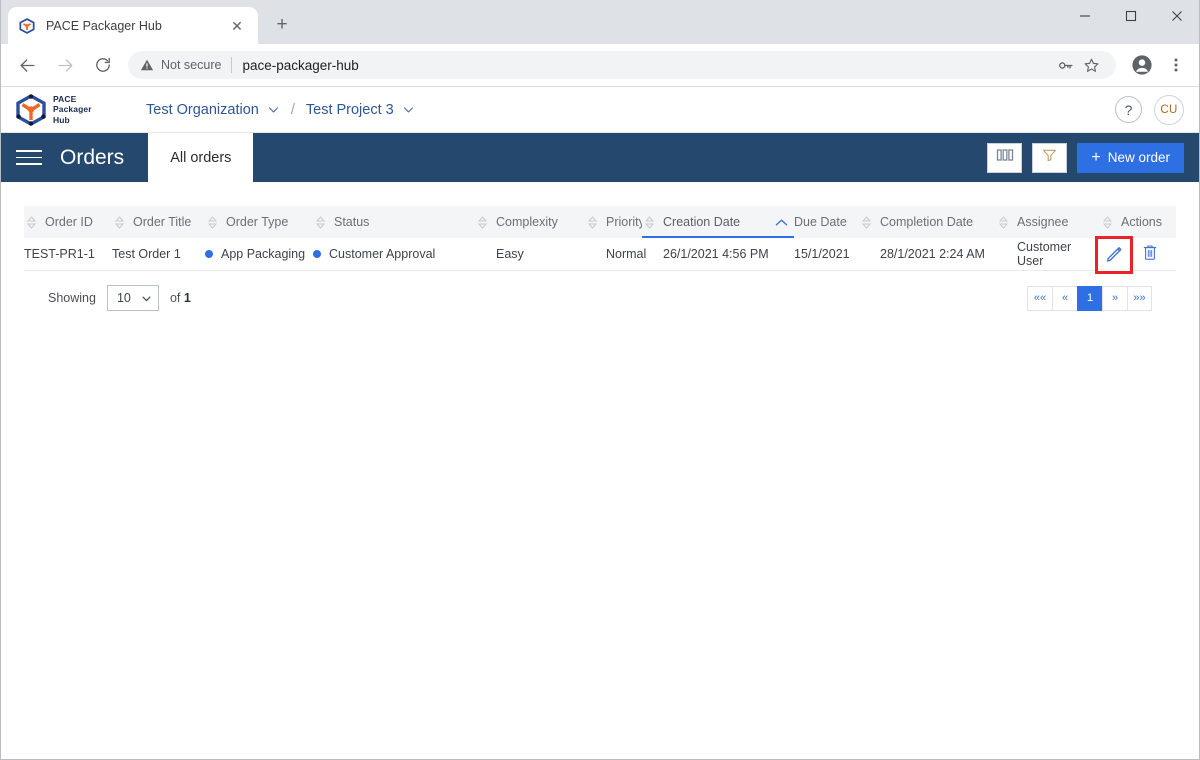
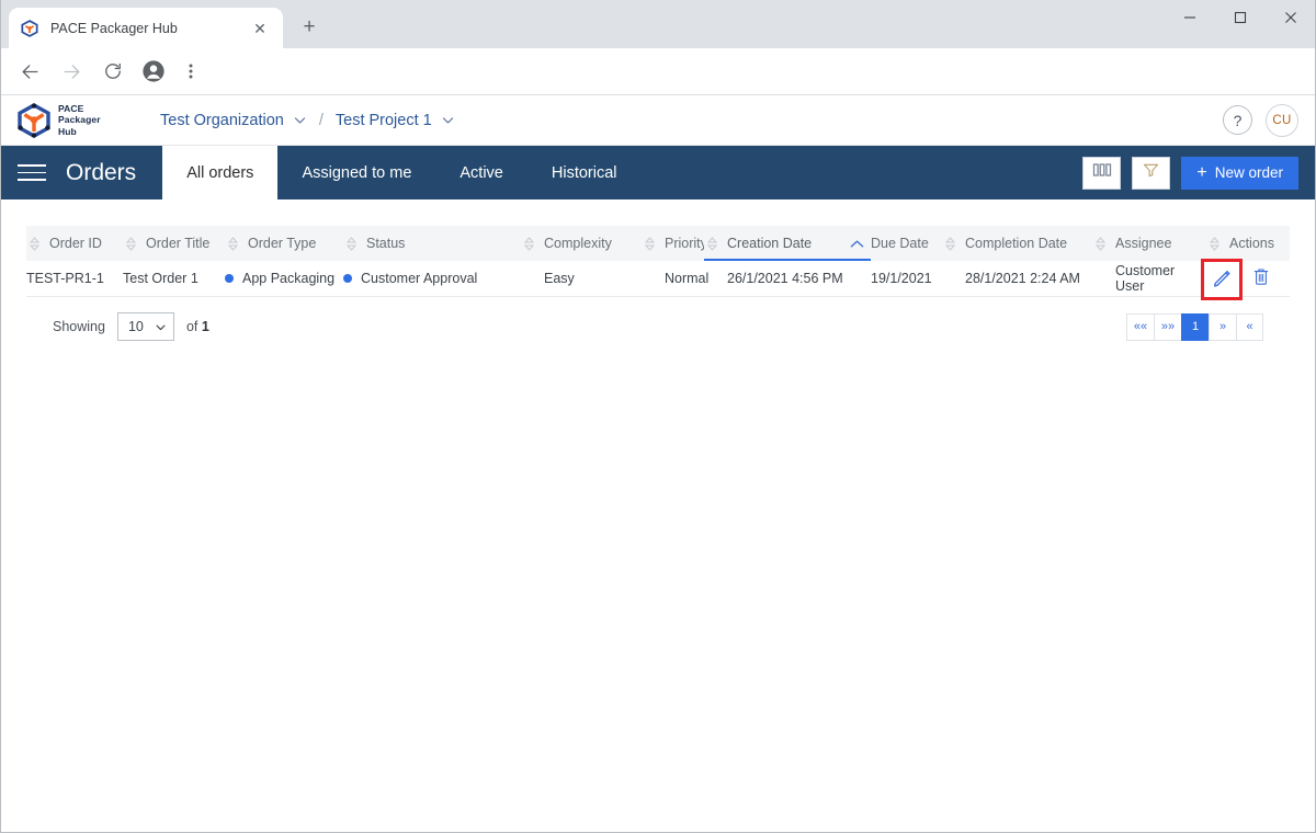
  PACE Packager Hub
  ✕
  +
- Not secure
- pace-packager-hub
  PACE
  Packager
  Hub
  Test Organization
  /
- Test Project 3
+ Test Project 1
  ?
  CU
  Orders
  All orders
+ Assigned to me
+ Active
+ Historical
  +
  New order
  Order ID	Order Title	Order Type	Status	Complexity	Priorit	Creation Date	Due Date	Completion Date	Assignee	Actions
- TEST-PR1-1	Test Order 1	App Packaging	Customer Approval	Easy	Normal	26/1/2021 4:56 PM	15/1/2021	28/1/2021 2:24 AM	Customer User
+ TEST-PR1-1	Test Order 1	App Packaging	Customer Approval	Easy	Normal	26/1/2021 4:56 PM	19/1/2021	28/1/2021 2:24 AM	Customer User
  Showing
  10
  of 1
  ««
- «
+ »»
  1
  »
- »»
+ «
